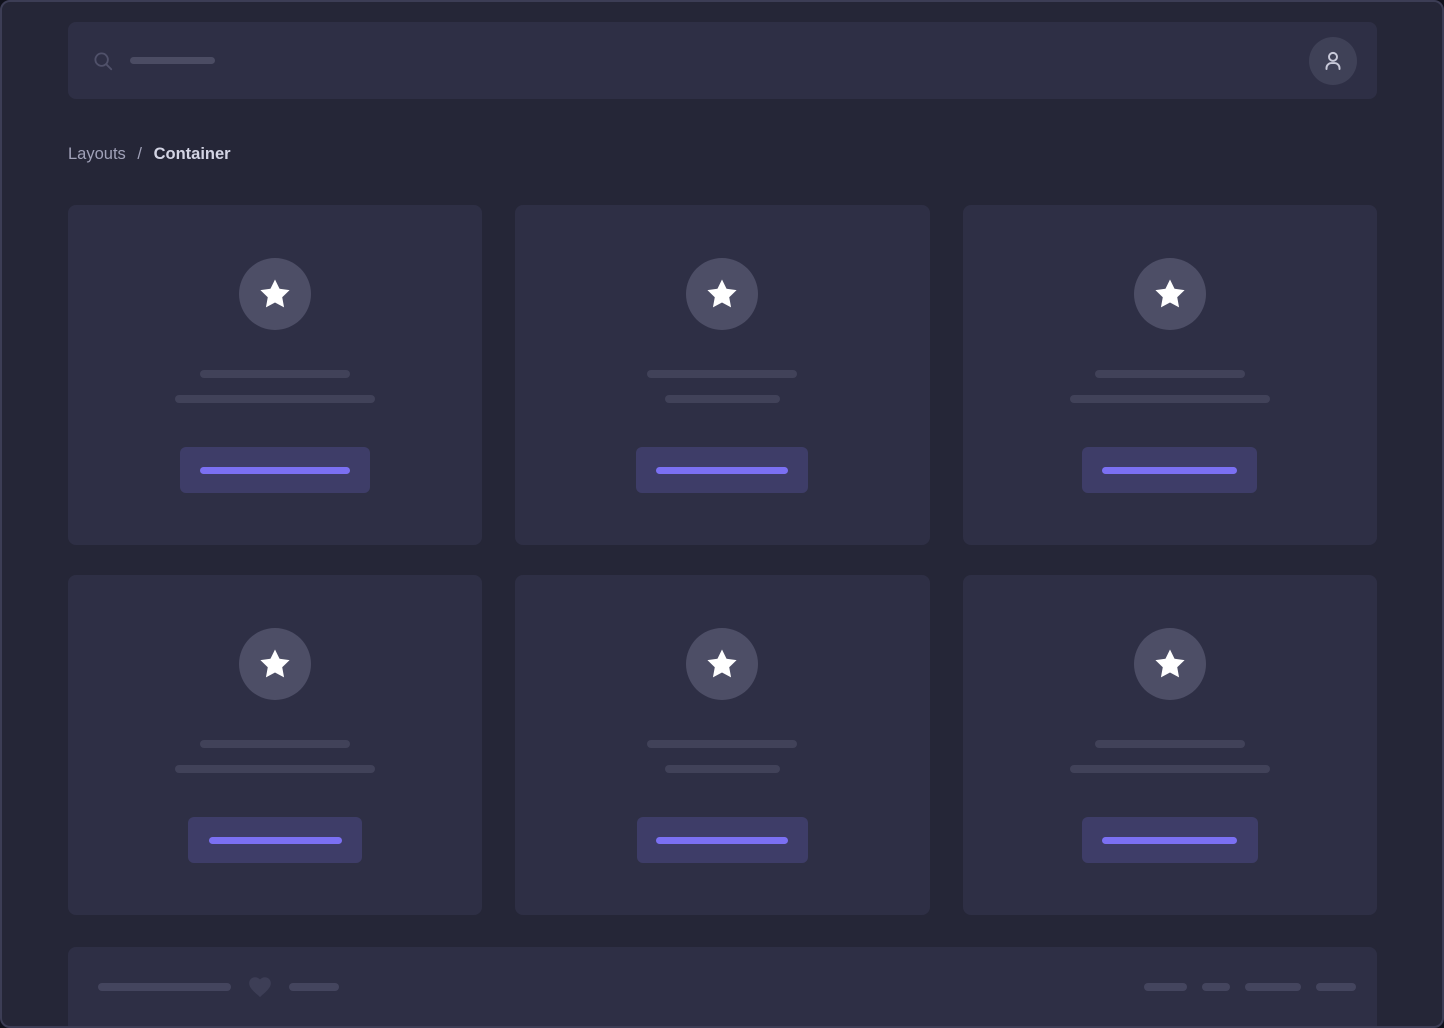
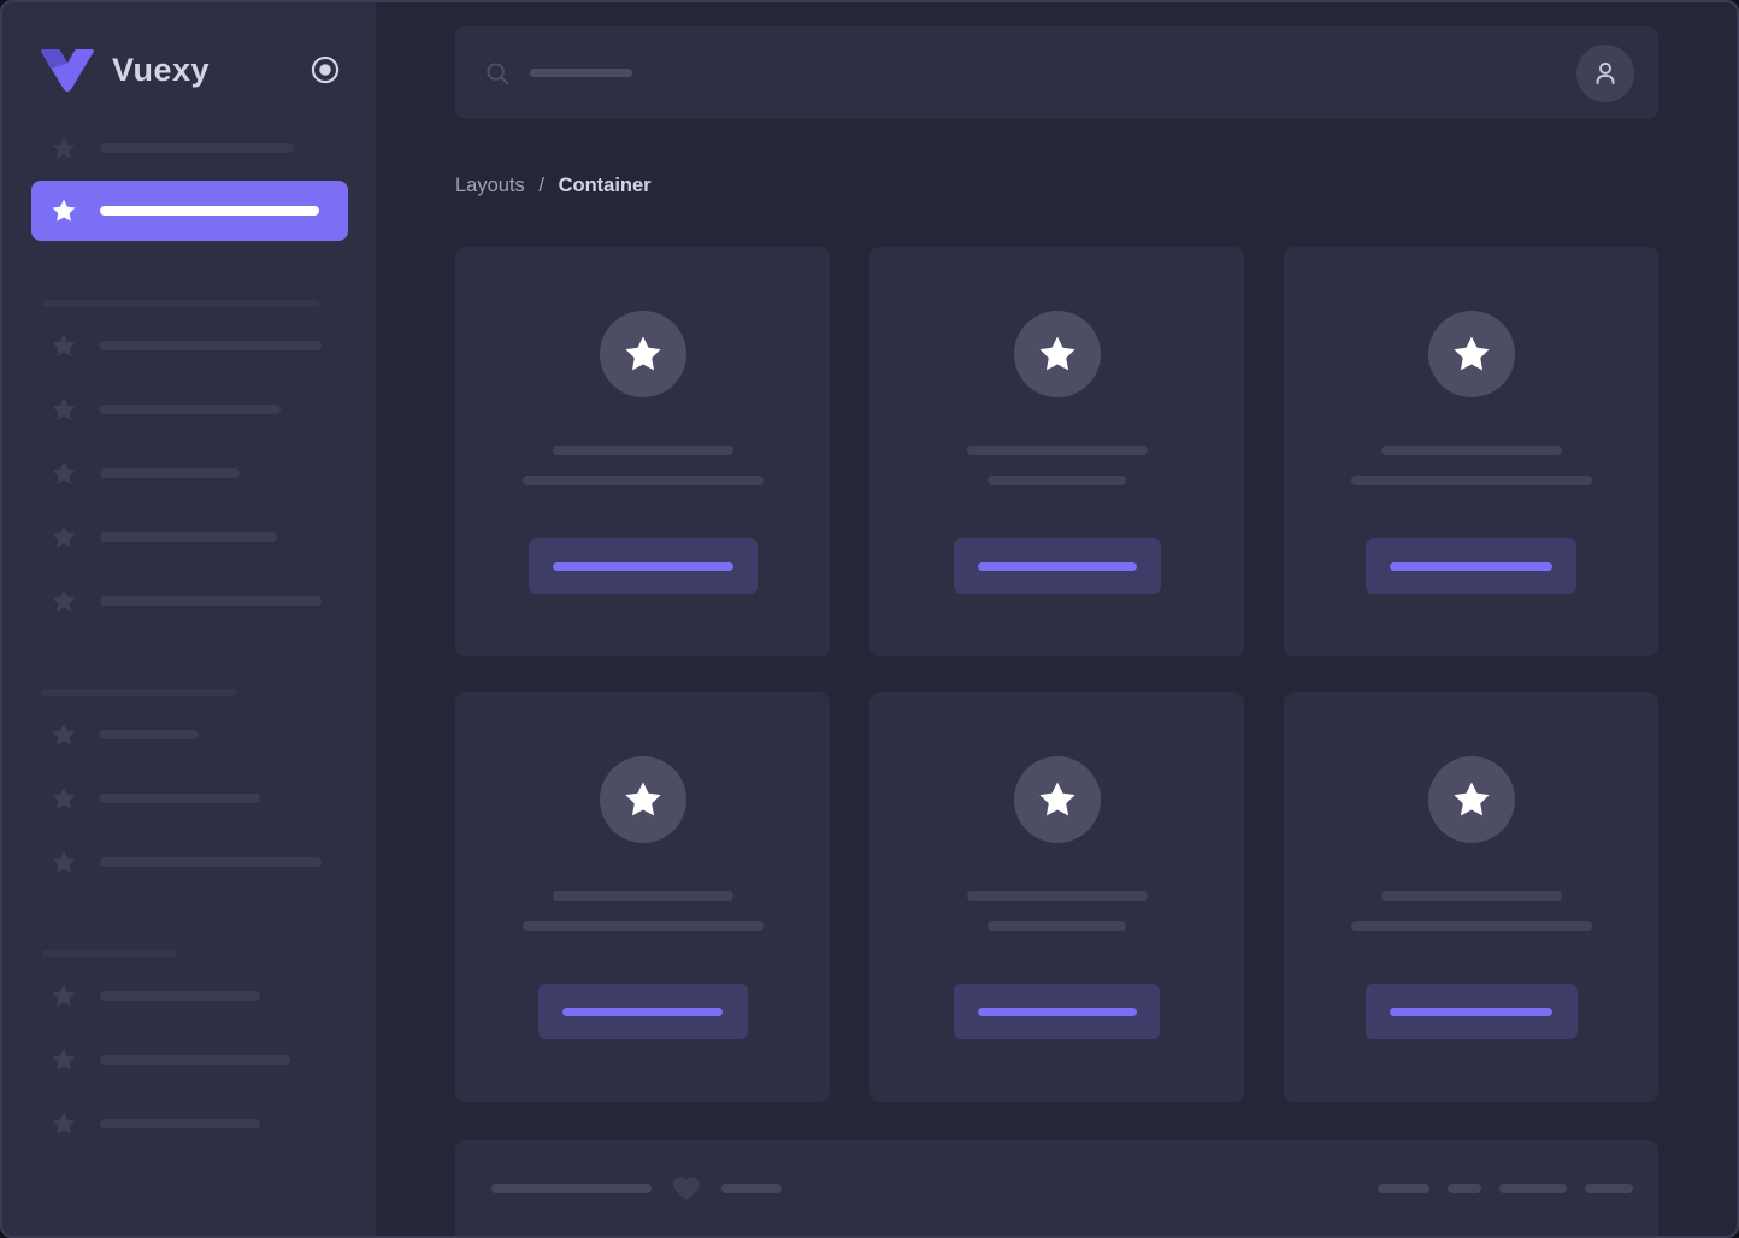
+ Vuexy
  Layouts / Container
